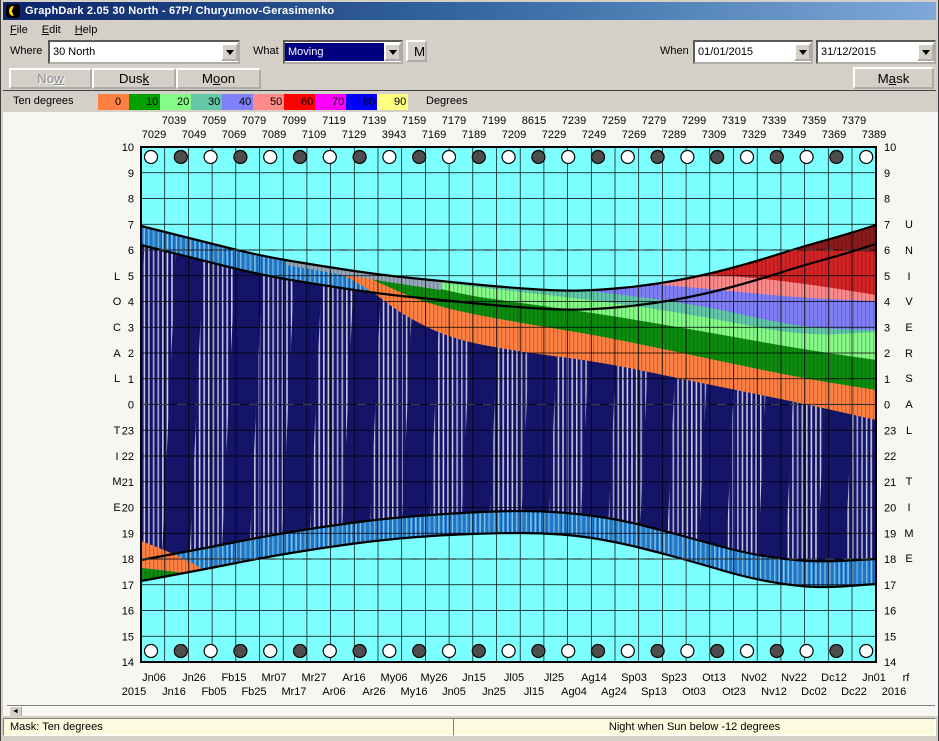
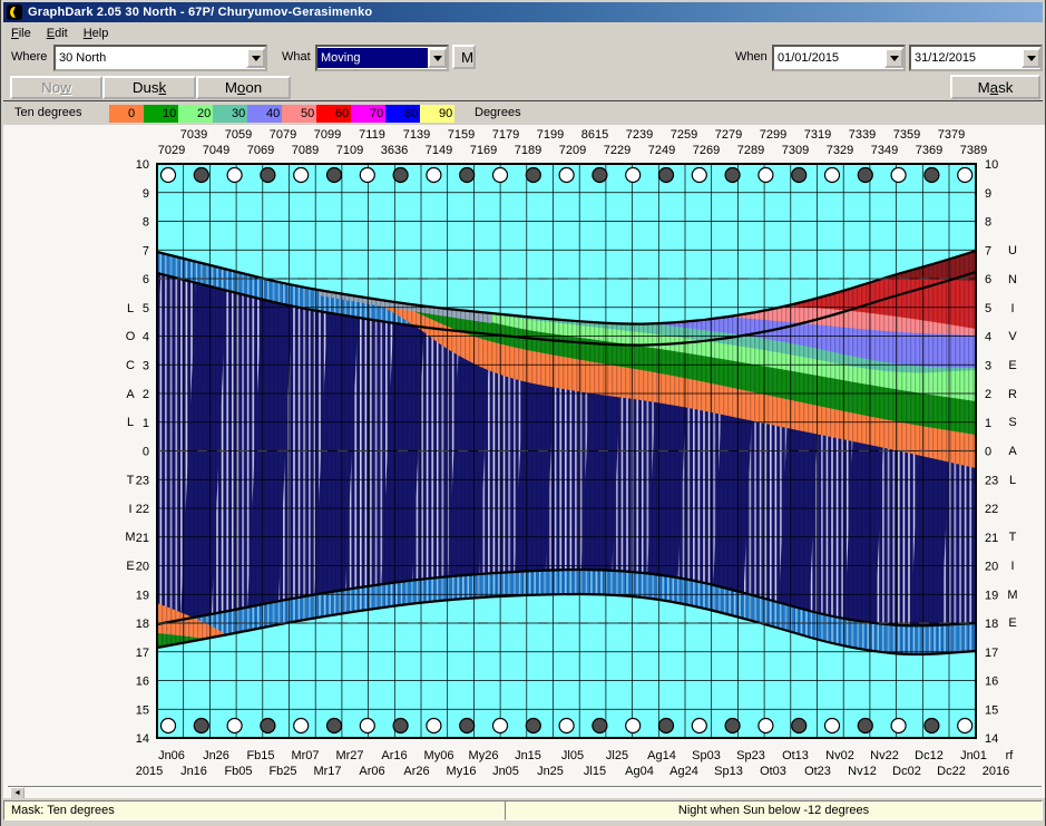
  GraphDark 2.05 30 North - 67P/ Churyumov-Gerasimenko
  File
  Edit
  Help
  Where
  30 North
  What
  Moving
  M
  When
  01/01/2015
  31/12/2015
  Now
  Dusk
  Moon
  Mask
  Ten degrees
  0
  10
  20
  30
  40
  50
  60
  70
  80
  90
  Degrees
  7039
  7059
  7079
  7099
  7119
  7139
  7159
  7179
  7199
  8615
  7239
  7259
  7279
  7299
  7319
  7339
  7359
  7379
  7029
  7049
  7069
  7089
  7109
- 7129
+ 3636
- 3943
+ 7149
  7169
  7189
  7209
  7229
  7249
  7269
  7289
  7309
  7329
  7349
  7369
  7389
  Jn06
  Jn26
  Fb15
  Mr07
  Mr27
  Ar16
  My06
  My26
  Jn15
  Jl05
  Jl25
  Ag14
  Sp03
  Sp23
  Ot13
  Nv02
  Nv22
  Dc12
  Jn01
  2015
  Jn16
  Fb05
  Fb25
  Mr17
  Ar06
  Ar26
  My16
  Jn05
  Jn25
  Jl15
  Ag04
  Ag24
  Sp13
  Ot03
  Ot23
  Nv12
  Dc02
  Dc22
  2016
  rf
  10
  10
  9
  9
  8
  8
  7
  7
  6
  6
  5
  5
  4
  4
  3
  3
  2
  2
  1
  1
  0
  0
  23
  23
  22
  22
  21
  21
  20
  20
  19
  19
  18
  18
  17
  17
  16
  16
  15
  15
  14
  14
  L
  O
  C
  A
  L
  T
  I
  M
  E
  U
  N
  I
  V
  E
  R
  S
  A
  L
  T
  I
  M
  E
  Mask: Ten degrees
  Night when Sun below -12 degrees
